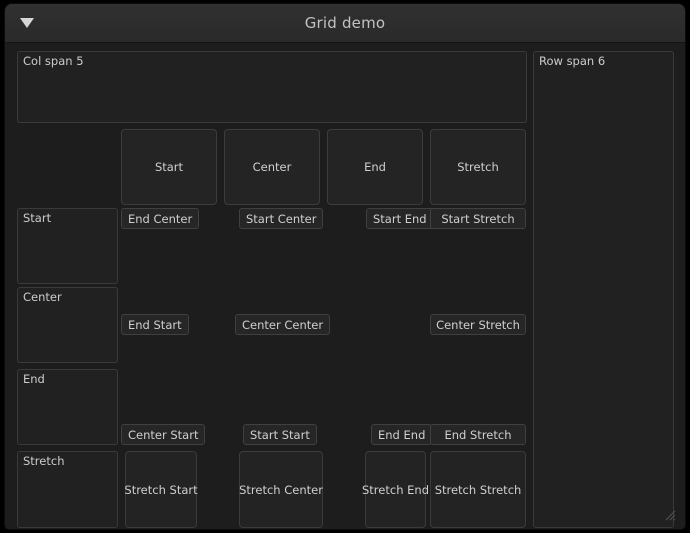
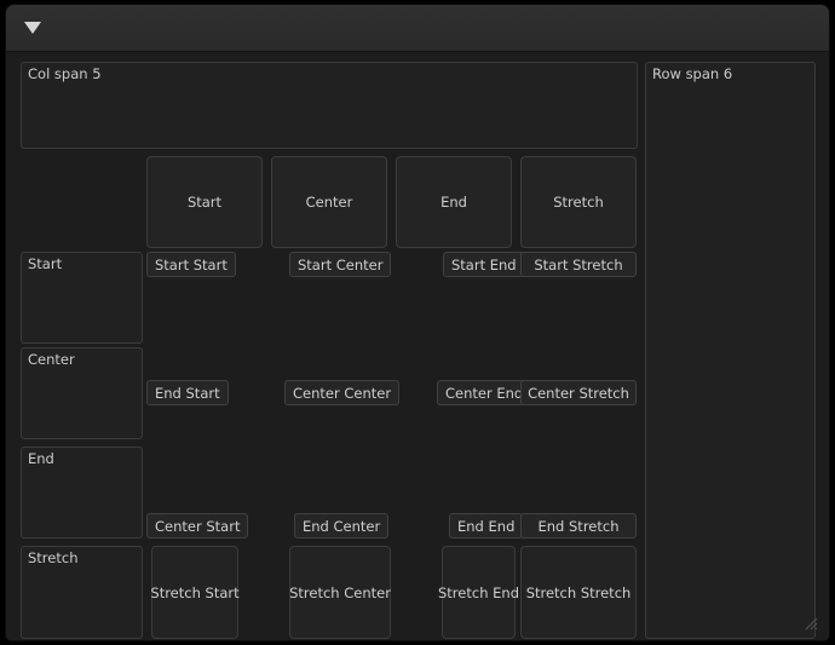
- Grid demo
  Col span 5
  Row span 6
  Start
  Center
  End
  Stretch
  Start
  Center
  End
  Stretch
- End Center
+ Start Start
  Start Center
  Start End
  Start Stretch
  End Start
  Center Center
+ Center End
  Center Stretch
  Center Start
- Start Start
+ End Center
  End End
  End Stretch
  Stretch Start
  Stretch Center
  Stretch End
  Stretch Stretch
